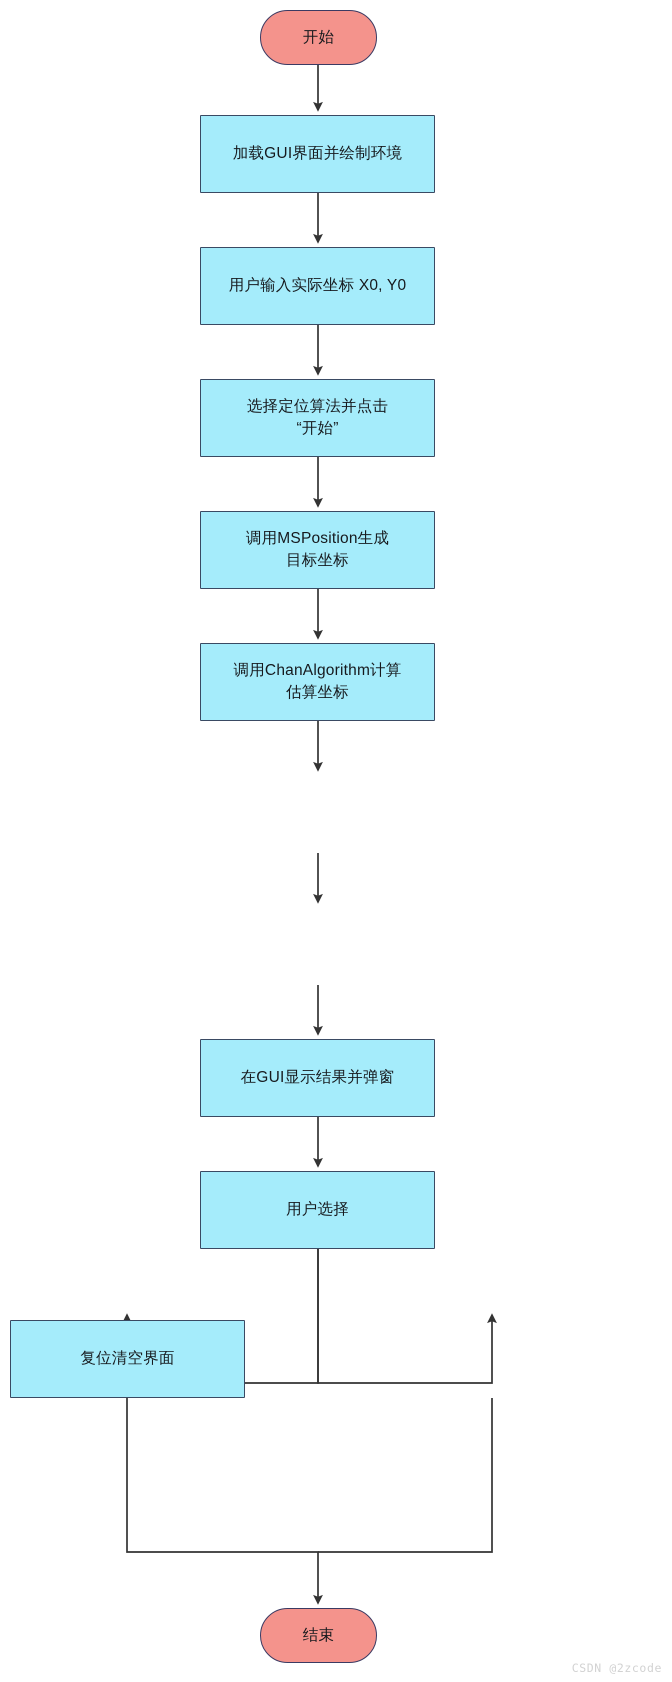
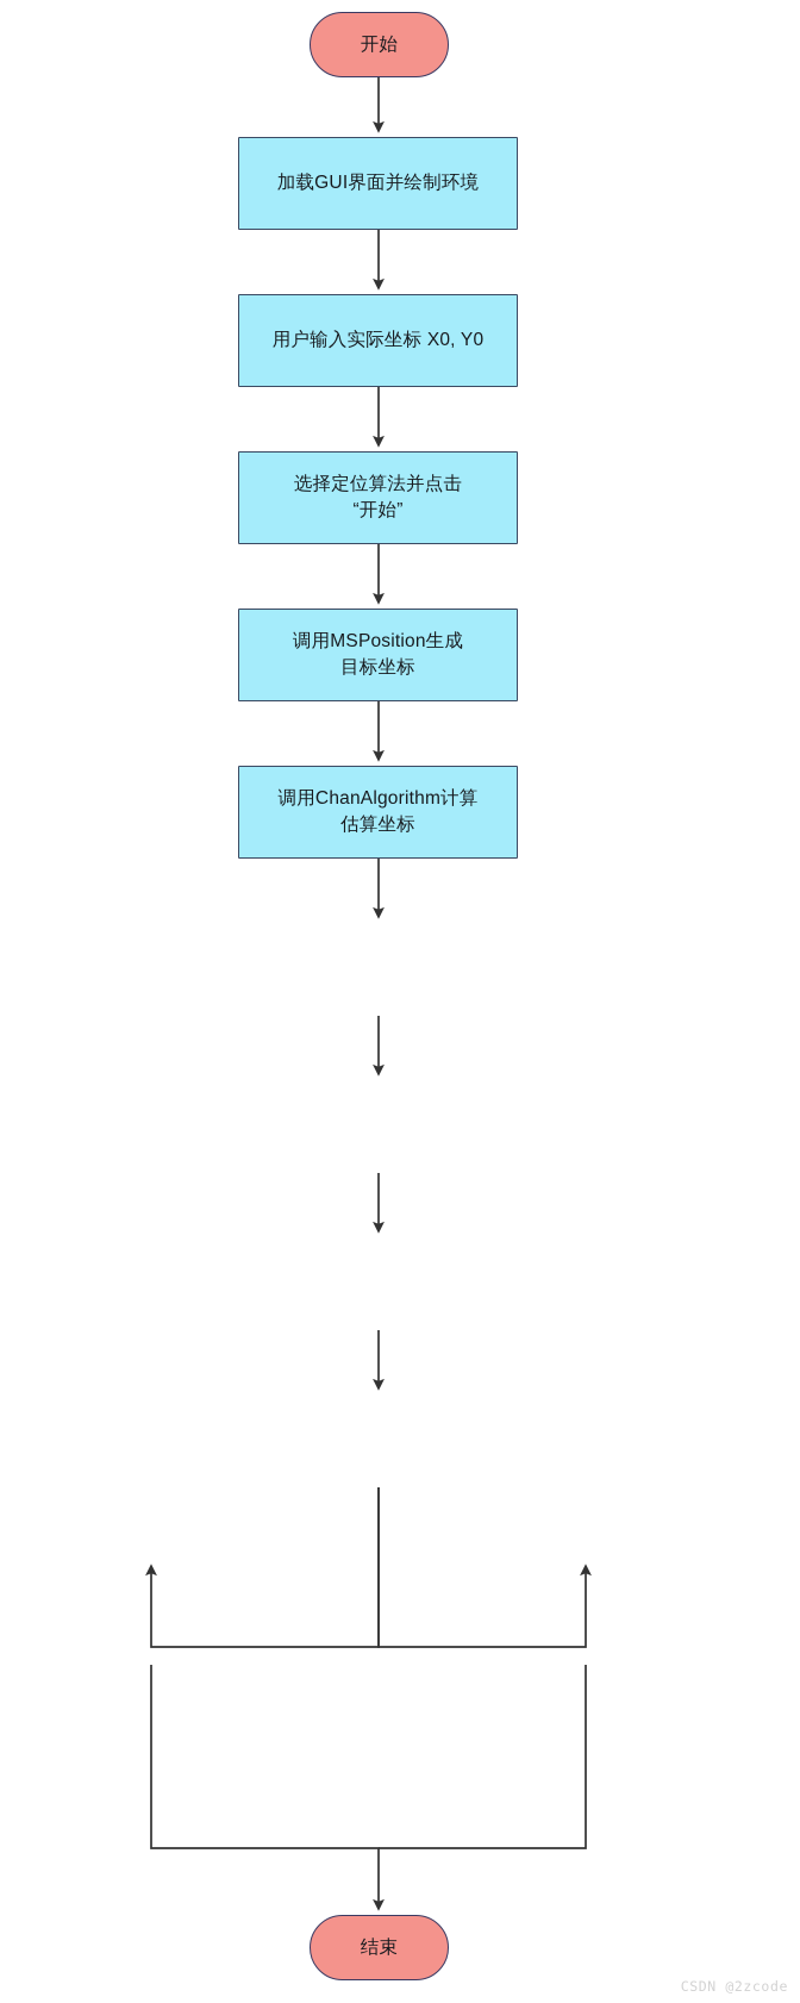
  开始
  加载GUI界面并绘制环境
  用户输入实际坐标 X0, Y0
  选择定位算法并点击
  “开始”
  调用MSPosition生成
  目标坐标
  调用ChanAlgorithm计算
  估算坐标
- 在GUI显示结果并弹窗
- 用户选择
- 复位清空界面
  结束
  CSDN @2zcode
